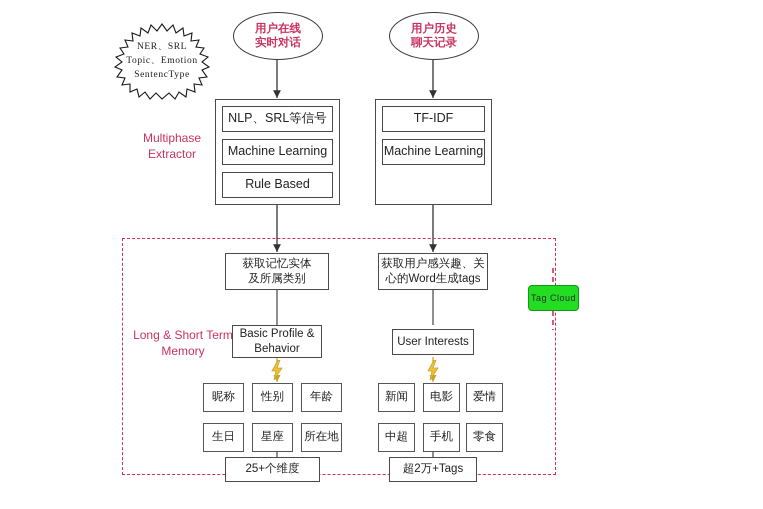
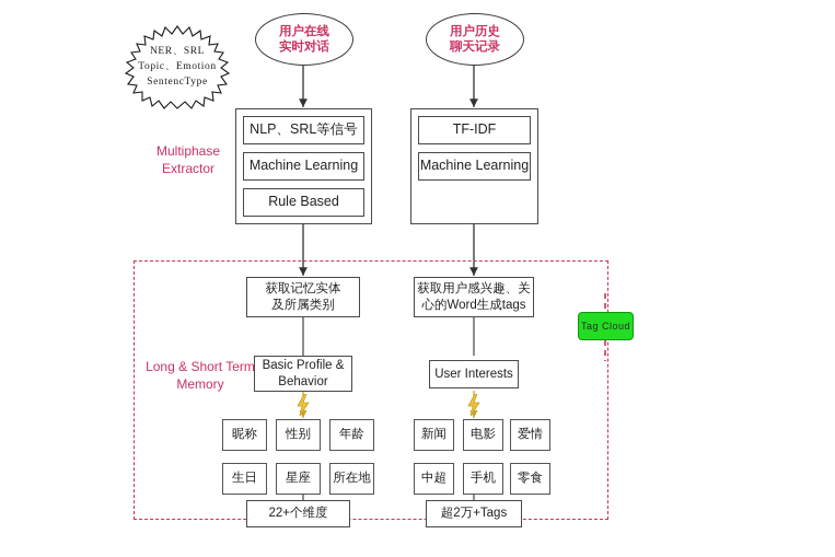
  NER、SRL
  Topic、Emotion
  SentencType
  用户在线
  实时对话
  用户历史
  聊天记录
  Multiphase
  Extractor
  NLP、SRL等信号
  Machine Learning
  Rule Based
  TF-IDF
  Machine Learning
  获取记忆实体
  及所属类别
  获取用户感兴趣、关
  心的Word生成tags
  Tag Cloud
  Long & Short Term
  Memory
  Basic Profile &
  Behavior
  User Interests
  昵称
  性别
  年龄
  生日
  星座
  所在地
  新闻
  电影
  爱情
  中超
  手机
  零食
- 25+个维度
+ 22+个维度
  超2万+Tags
